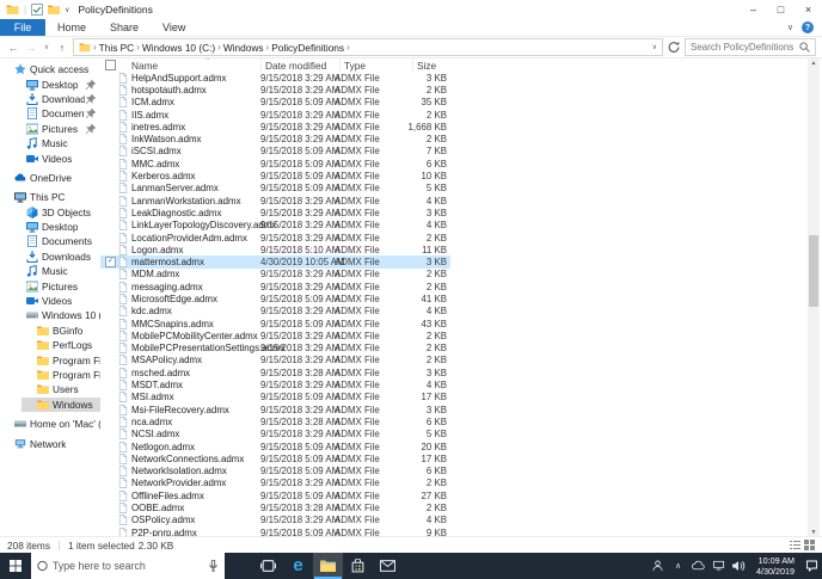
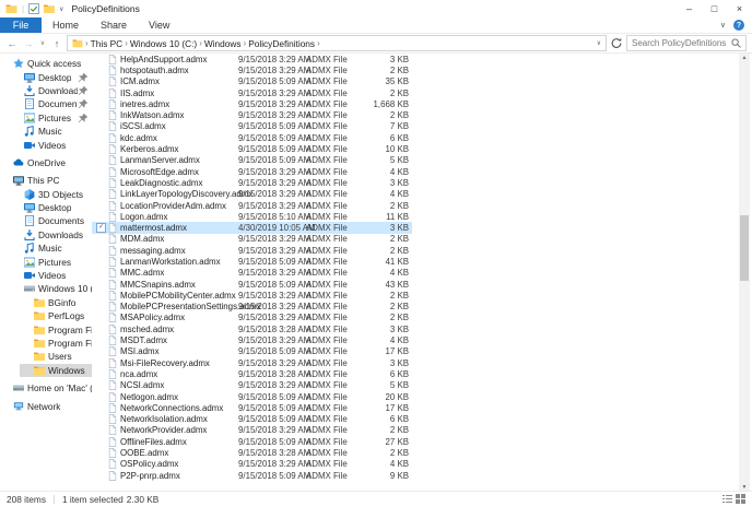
  PolicyDefinitions
  –
  □
  ×
  File
  Home
  Share
  View
  ←
  →
  ↑
  ›
  This PC
  ›
  Windows 10 (C:)
  ›
  Windows
  ›
  PolicyDefinitions
  ›
  Search PolicyDefinitions
  Quick access
  Desktop
  Download
  Documen
  Pictures
  Music
  Videos
  OneDrive
  This PC
  3D Objects
  Desktop
  Documents
  Downloads
  Music
  Pictures
  Videos
  Windows 10 (
  BGinfo
  PerfLogs
  Users
  Windows
  Home on 'Mac' (
  Network
- Name
- Date modified
- Type
- Size
  HelpAndSupport.admx
  9/15/2018 3:29 A
  ADMX File
  3 KB
  hotspotauth.admx
  9/15/2018 3:29 A
  ADMX File
  2 KB
  ICM.admx
  9/15/2018 5:09 A
  ADMX File
  35 KB
  IIS.admx
  9/15/2018 3:29 A
  ADMX File
  2 KB
  inetres.admx
  9/15/2018 3:29 A
  ADMX File
  1,668 KB
  InkWatson.admx
  9/15/2018 3:29 A
  ADMX File
  2 KB
  iSCSI.admx
  9/15/2018 5:09 A
  ADMX File
  7 KB
- MMC.admx
+ kdc.admx
  9/15/2018 5:09 A
  ADMX File
  6 KB
  Kerberos.admx
  9/15/2018 5:09 A
  ADMX File
  10 KB
  LanmanServer.admx
  9/15/2018 5:09 A
  ADMX File
  5 KB
- LanmanWorkstation.admx
+ MicrosoftEdge.admx
  9/15/2018 3:29 A
  ADMX File
  4 KB
  LeakDiagnostic.admx
  9/15/2018 3:29 A
  ADMX File
  3 KB
  LinkLayerTopologyDiscovery.a
  9/15/2018 3:29 A
  ADMX File
  4 KB
  LocationProviderAdm.admx
  9/15/2018 3:29 A
  ADMX File
  2 KB
  Logon.admx
  9/15/2018 5:10 A
  ADMX File
  11 KB
  mattermost.admx
  4/30/2019 10:05 A
  ADMX File
  3 KB
  MDM.admx
  9/15/2018 3:29 A
  ADMX File
  2 KB
  messaging.admx
  9/15/2018 3:29 A
  ADMX File
  2 KB
- MicrosoftEdge.admx
+ LanmanWorkstation.admx
  9/15/2018 5:09 A
  ADMX File
  41 KB
- kdc.admx
+ MMC.admx
  9/15/2018 3:29 A
  ADMX File
  4 KB
  MMCSnapins.admx
  9/15/2018 5:09 A
  ADMX File
  43 KB
  MobilePCMobilityCenter.admx
  9/15/2018 3:29 A
  ADMX File
  2 KB
  MobilePCPresentationSettings
  9/15/2018 3:29 A
  ADMX File
  2 KB
  MSAPolicy.admx
  9/15/2018 3:29 A
  ADMX File
  2 KB
  msched.admx
  9/15/2018 3:28 A
  ADMX File
  3 KB
  MSDT.admx
  9/15/2018 3:29 A
  ADMX File
  4 KB
  MSI.admx
  9/15/2018 5:09 A
  ADMX File
  17 KB
  Msi-FileRecovery.admx
  9/15/2018 3:29 A
  ADMX File
  3 KB
  nca.admx
  9/15/2018 3:28 A
  ADMX File
  6 KB
  NCSI.admx
  9/15/2018 3:29 A
  ADMX File
  5 KB
  Netlogon.admx
  9/15/2018 5:09 A
  ADMX File
  20 KB
  NetworkConnections.admx
  9/15/2018 5:09 A
  ADMX File
  17 KB
  NetworkIsolation.admx
  9/15/2018 5:09 A
  ADMX File
  6 KB
  NetworkProvider.admx
  9/15/2018 3:29 A
  ADMX File
  2 KB
  OfflineFiles.admx
  9/15/2018 5:09 A
  ADMX File
  27 KB
  OOBE.admx
  9/15/2018 3:28 A
  ADMX File
  2 KB
  OSPolicy.admx
  9/15/2018 3:29 A
  ADMX File
  4 KB
  P2P-pnrp.admx
  9/15/2018 5:09 A
  ADMX File
  9 KB
  208 items
  1 item selected
  2.30 KB
- Type here to search
- e
- 10:09 AM
- 4/30/2019
